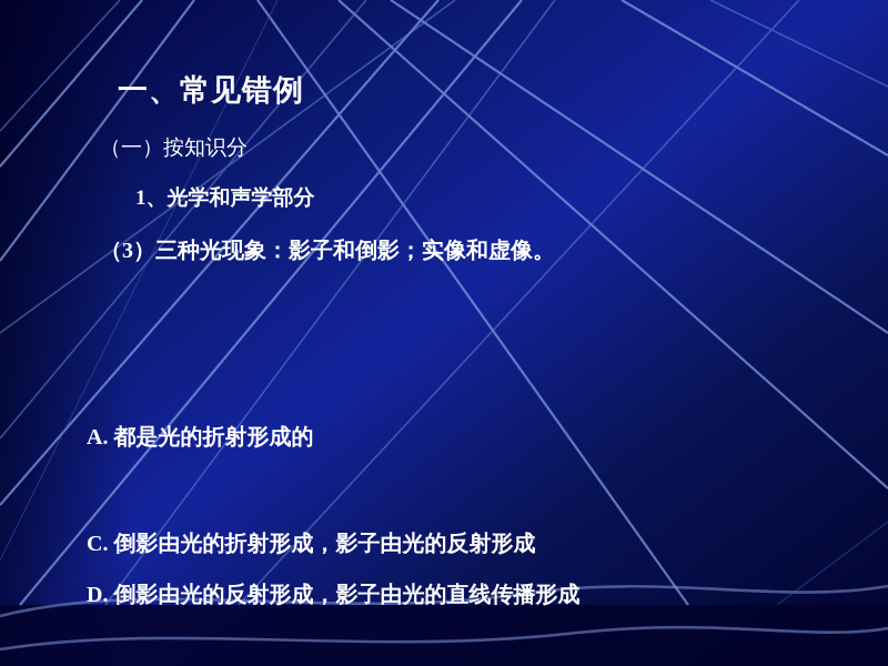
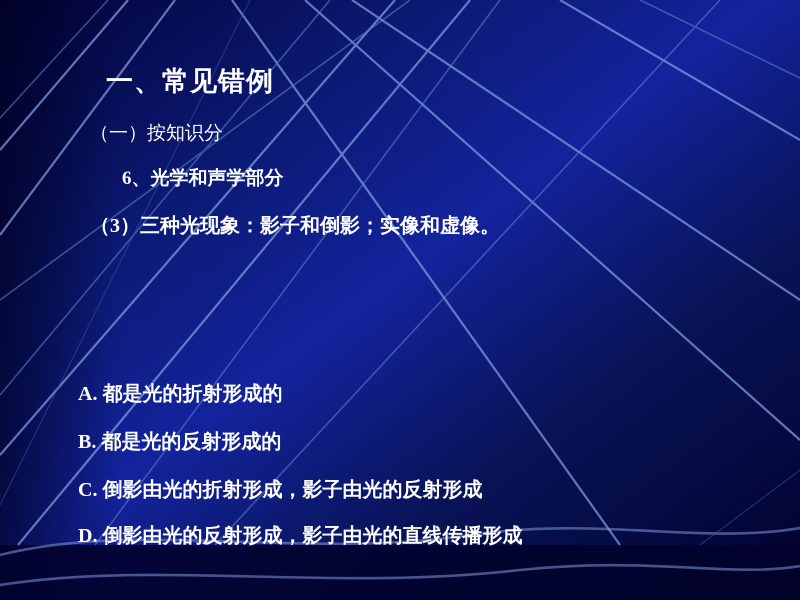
  一、常见错例
  （一）按知识分
- 1、光学和声学部分
+ 6、光学和声学部分
  （3）三种光现象：影子和倒影；实像和虚像。
  A. 都是光的折射形成的
+ B. 都是光的反射形成的
  C. 倒影由光的折射形成，影子由光的反射形成
  D. 倒影由光的反射形成，影子由光的直线传播形成
